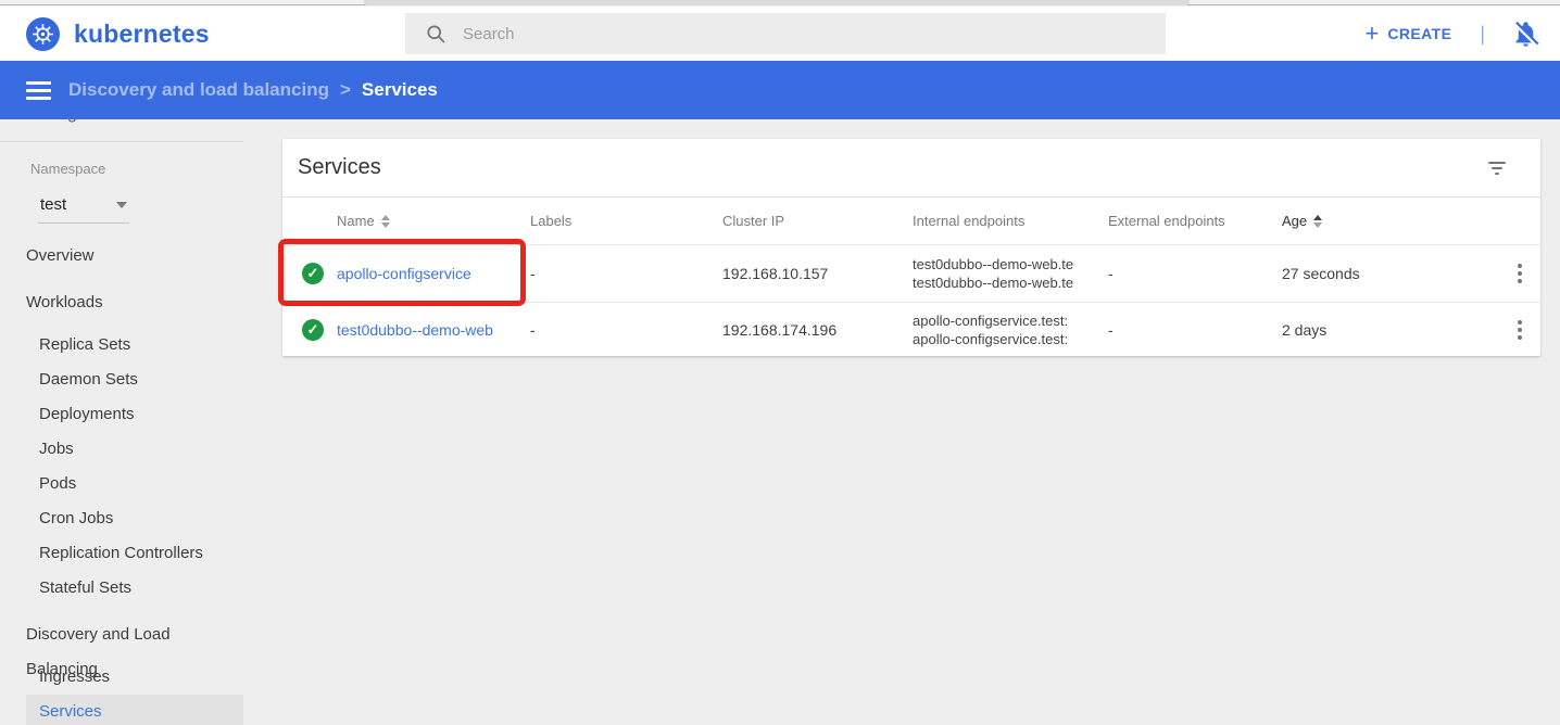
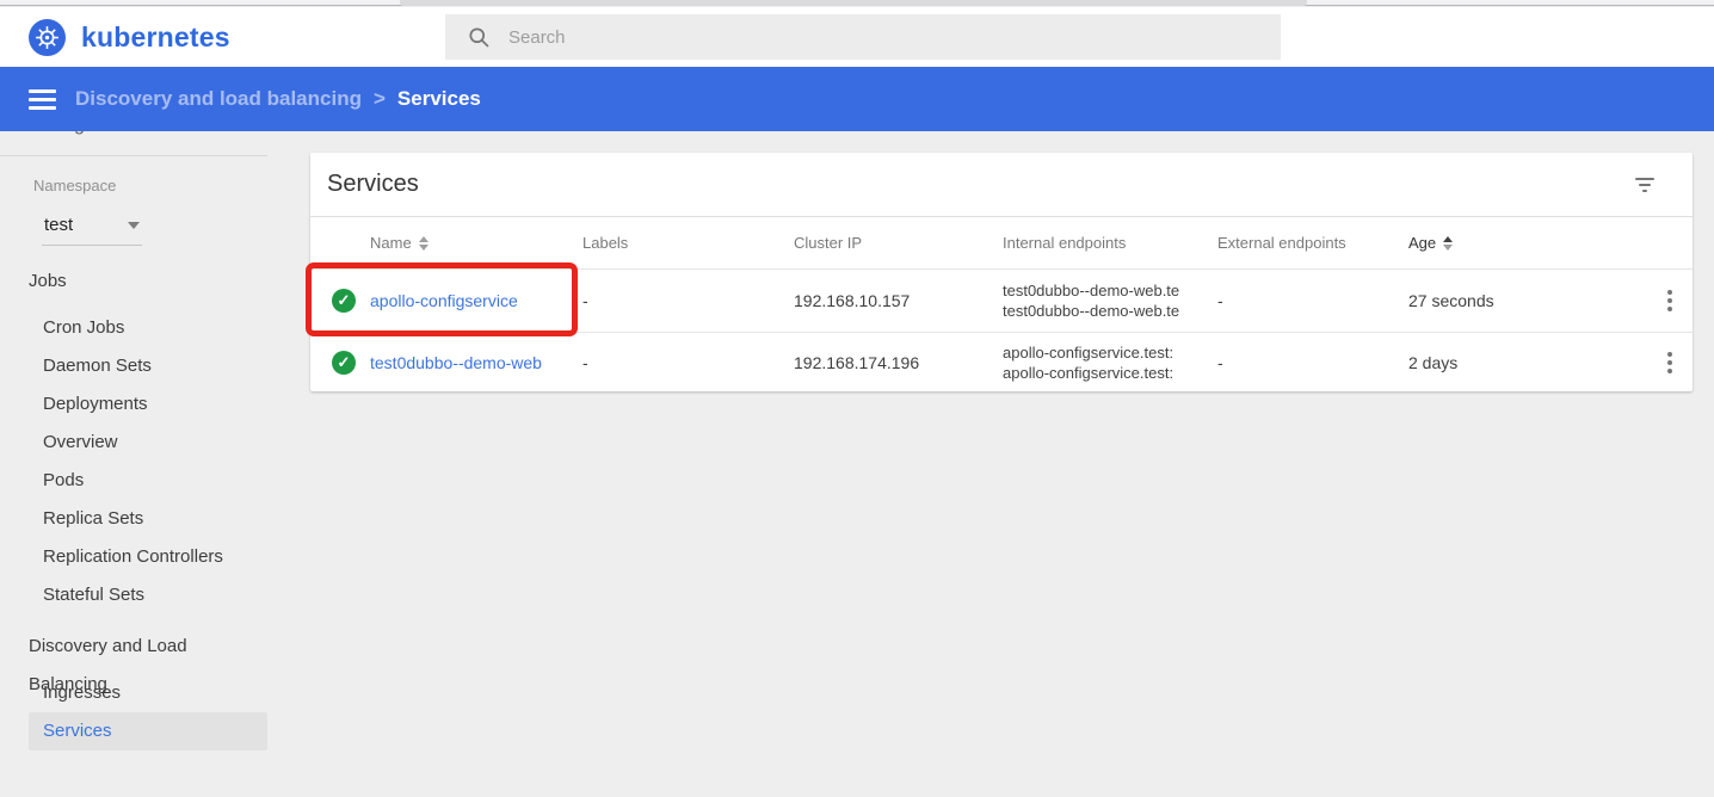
  kubernetes
  Search
- +
- CREATE
- |
  Discovery and load balancing
  >
  Services
  Namespace
  test
- Overview
+ Jobs
- Workloads
- Replica Sets
+ Cron Jobs
  Daemon Sets
  Deployments
- Jobs
+ Overview
  Pods
- Cron Jobs
+ Replica Sets
  Replication Controllers
  Stateful Sets
  Discovery and Load Balancing
  Ingresses
  Services
  Services
  Name
  Labels
  Cluster IP
  Internal endpoints
  External endpoints
  Age
  ✓
  apollo-configservice
  -
  192.168.10.157
  test0dubbo--demo-web.te
  test0dubbo--demo-web.te
  -
  27 seconds
  ✓
  test0dubbo--demo-web
  -
  192.168.174.196
  apollo-configservice.test:
  apollo-configservice.test:
  -
  2 days
